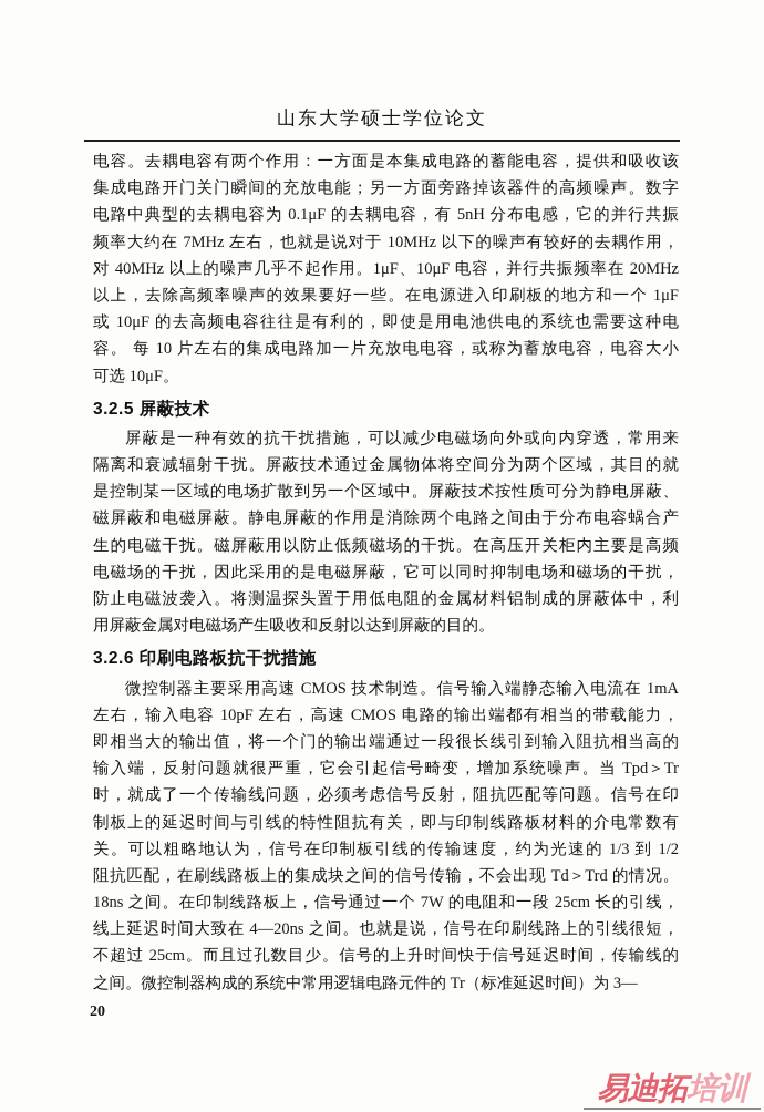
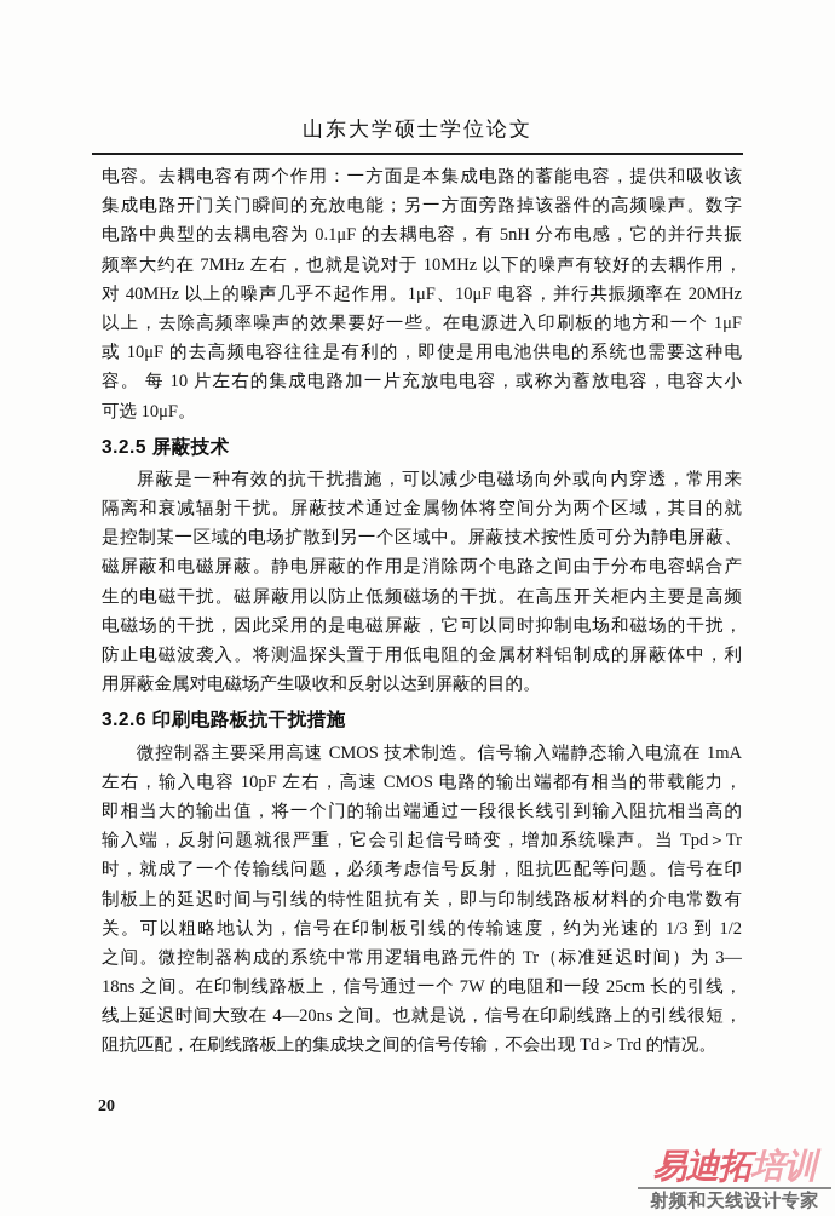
  山东大学硕士学位论文
  电容。去耦电容有两个作用：一方面是本集成电路的蓄能电容，提供和吸收该
  集成电路开门关门瞬间的充放电能；另一方面旁路掉该器件的高频噪声。数字
  电路中典型的去耦电容为 0.1μF 的去耦电容，有 5nH 分布电感，它的并行共振
  频率大约在 7MHz 左右，也就是说对于 10MHz 以下的噪声有较好的去耦作用，
  对 40MHz 以上的噪声几乎不起作用。1μF、10μF 电容，并行共振频率在 20MHz
  以上，去除高频率噪声的效果要好一些。在电源进入印刷板的地方和一个 1μF
  或 10μF 的去高频电容往往是有利的，即使是用电池供电的系统也需要这种电
  容。 每 10 片左右的集成电路加一片充放电电容，或称为蓄放电容，电容大小
  可选 10μF。
  3.2.5 屏蔽技术
  屏蔽是一种有效的抗干扰措施，可以减少电磁场向外或向内穿透，常用来
  隔离和衰减辐射干扰。屏蔽技术通过金属物体将空间分为两个区域，其目的就
  是控制某一区域的电场扩散到另一个区域中。屏蔽技术按性质可分为静电屏蔽、
  磁屏蔽和电磁屏蔽。静电屏蔽的作用是消除两个电路之间由于分布电容蜗合产
  生的电磁干扰。磁屏蔽用以防止低频磁场的干扰。在高压开关柜内主要是高频
  电磁场的干扰，因此采用的是电磁屏蔽，它可以同时抑制电场和磁场的干扰，
  防止电磁波袭入。将测温探头置于用低电阻的金属材料铝制成的屏蔽体中，利
  用屏蔽金属对电磁场产生吸收和反射以达到屏蔽的目的。
  3.2.6 印刷电路板抗干扰措施
  微控制器主要采用高速 CMOS 技术制造。信号输入端静态输入电流在 1mA
  左右，输入电容 10pF 左右，高速 CMOS 电路的输出端都有相当的带载能力，
  即相当大的输出值，将一个门的输出端通过一段很长线引到输入阻抗相当高的
  输入端，反射问题就很严重，它会引起信号畸变，增加系统噪声。当 Tpd＞Tr
  时，就成了一个传输线问题，必须考虑信号反射，阻抗匹配等问题。信号在印
  制板上的延迟时间与引线的特性阻抗有关，即与印制线路板材料的介电常数有
  关。可以粗略地认为，信号在印制板引线的传输速度，约为光速的 1/3 到 1/2
- 阻抗匹配，在刷线路板上的集成块之间的信号传输，不会出现 Td＞Trd 的情况。
+ 之间。微控制器构成的系统中常用逻辑电路元件的 Tr（标准延迟时间）为 3—
  18ns 之间。在印制线路板上，信号通过一个 7W 的电阻和一段 25cm 长的引线，
  线上延迟时间大致在 4—20ns 之间。也就是说，信号在印刷线路上的引线很短，
- 不超过 25cm。而且过孔数目少。信号的上升时间快于信号延迟时间，传输线的
- 之间。微控制器构成的系统中常用逻辑电路元件的 Tr（标准延迟时间）为 3—
+ 阻抗匹配，在刷线路板上的集成块之间的信号传输，不会出现 Td＞Trd 的情况。
  20
  易迪拓培训
+ 射频和天线设计专家
